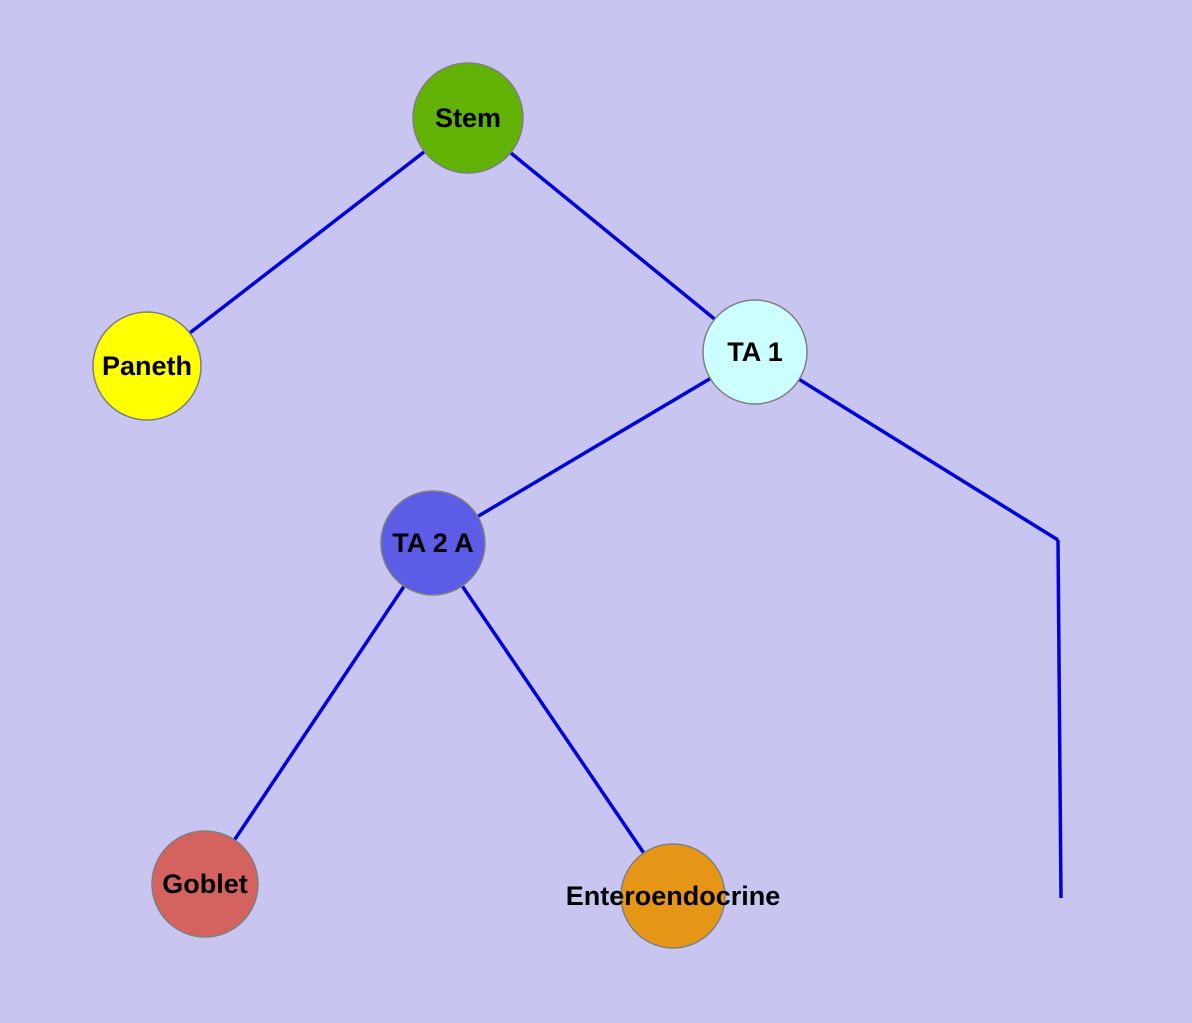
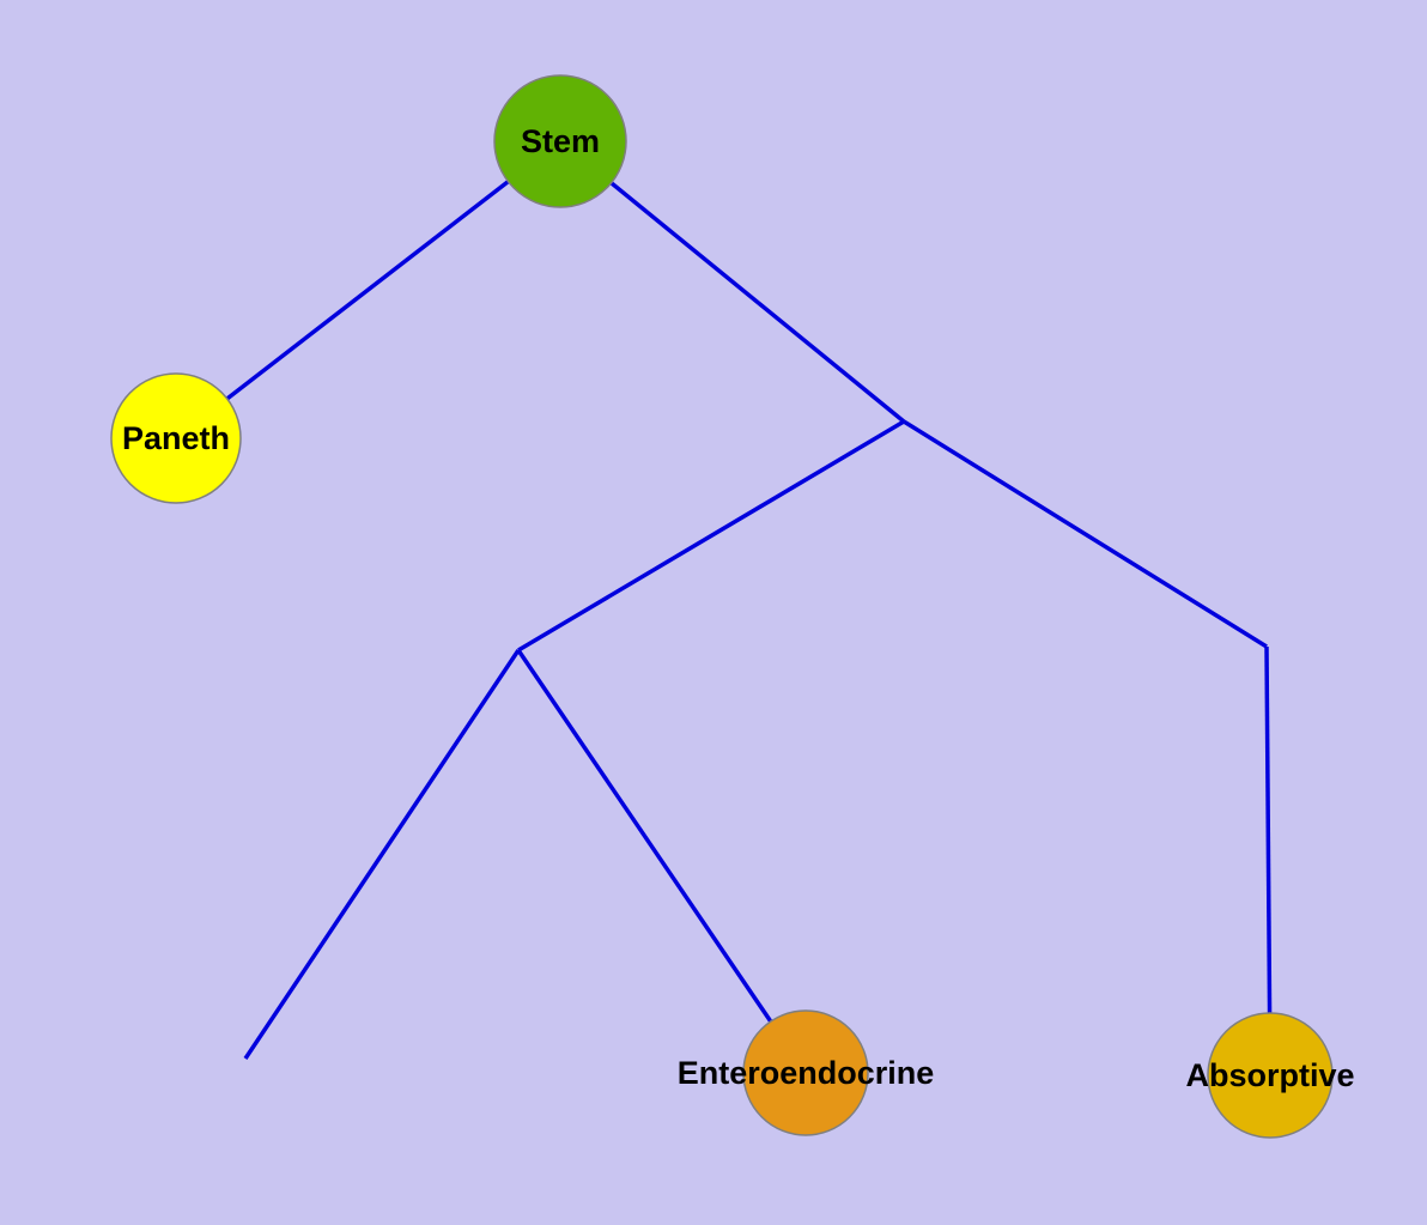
  Stem
  Paneth
- TA 1
- TA 2 A
- Goblet
  Enteroendocrine
+ Absorptive
